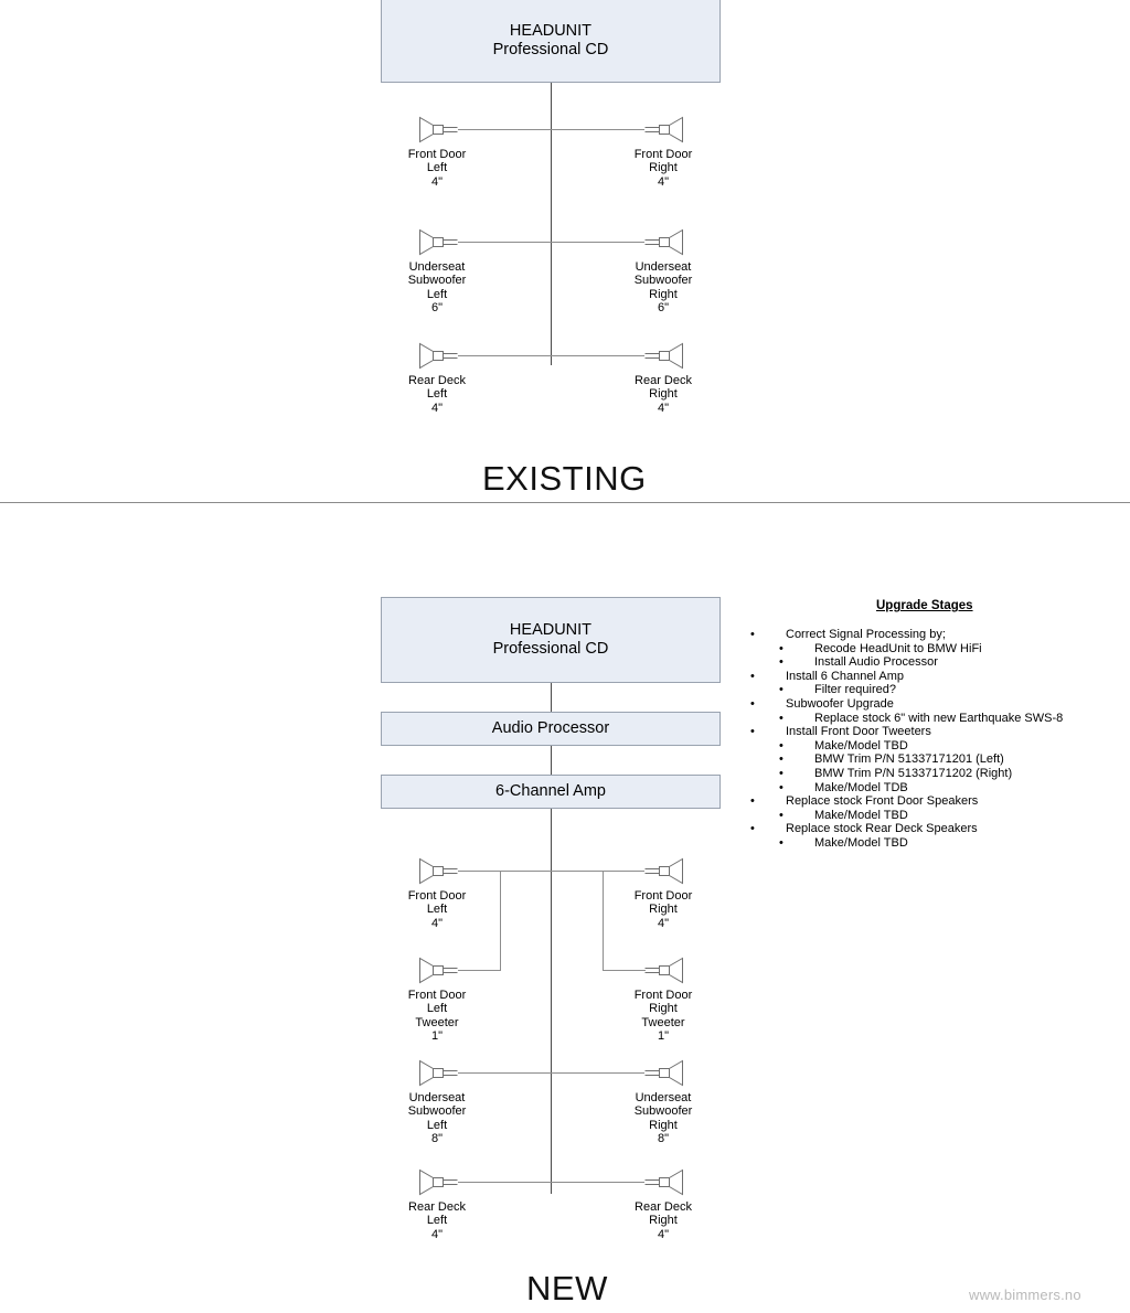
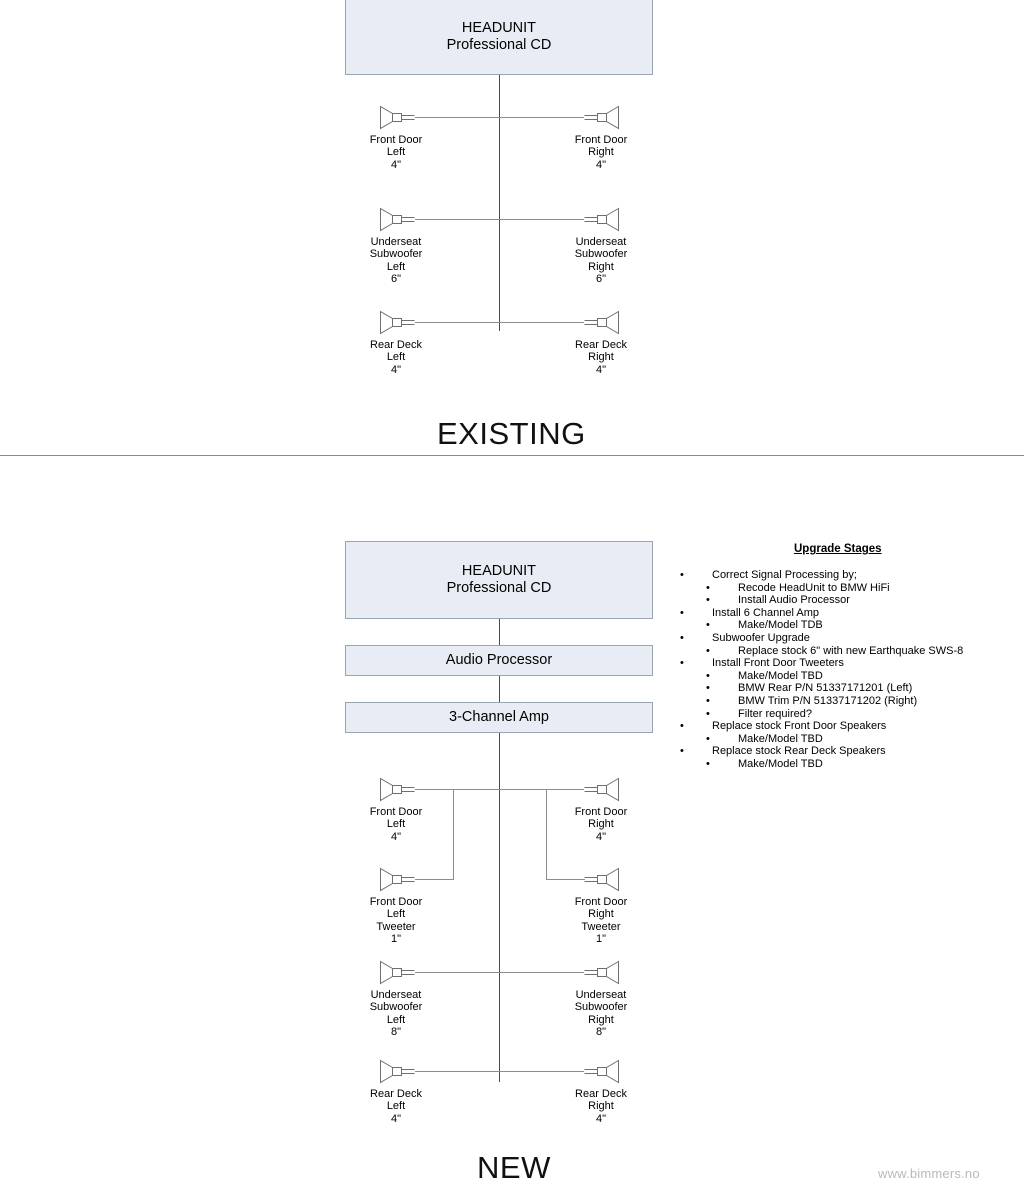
  HEADUNIT
  Professional CD
  Front Door
  Left
  4"
  Front Door
  Right
  4"
  Underseat
  Subwoofer
  Left
  6"
  Underseat
  Subwoofer
  Right
  6"
  Rear Deck
  Left
  4"
  Rear Deck
  Right
  4"
  EXISTING
  HEADUNIT
  Professional CD
  Audio Processor
- 6-Channel Amp
+ 3-Channel Amp
  Front Door
  Left
  4"
  Front Door
  Right
  4"
  Front Door
  Left
  Tweeter
  1"
  Front Door
  Right
  Tweeter
  1"
  Underseat
  Subwoofer
  Left
  8"
  Underseat
  Subwoofer
  Right
  8"
  Rear Deck
  Left
  4"
  Rear Deck
  Right
  4"
  NEW
  Upgrade Stages
  •
  Correct Signal Processing by;
  •
  Recode HeadUnit to BMW HiFi
  •
  Install Audio Processor
  •
  Install 6 Channel Amp
  •
- Filter required?
+ Make/Model TDB
  •
  Subwoofer Upgrade
  •
  Replace stock 6" with new Earthquake SWS-8
  •
  Install Front Door Tweeters
  •
  Make/Model TBD
  •
- BMW Trim P/N 51337171201 (Left)
+ BMW Rear P/N 51337171201 (Left)
  •
  BMW Trim P/N 51337171202 (Right)
  •
- Make/Model TDB
+ Filter required?
  •
  Replace stock Front Door Speakers
  •
  Make/Model TBD
  •
  Replace stock Rear Deck Speakers
  •
  Make/Model TBD
  www.bimmers.no
